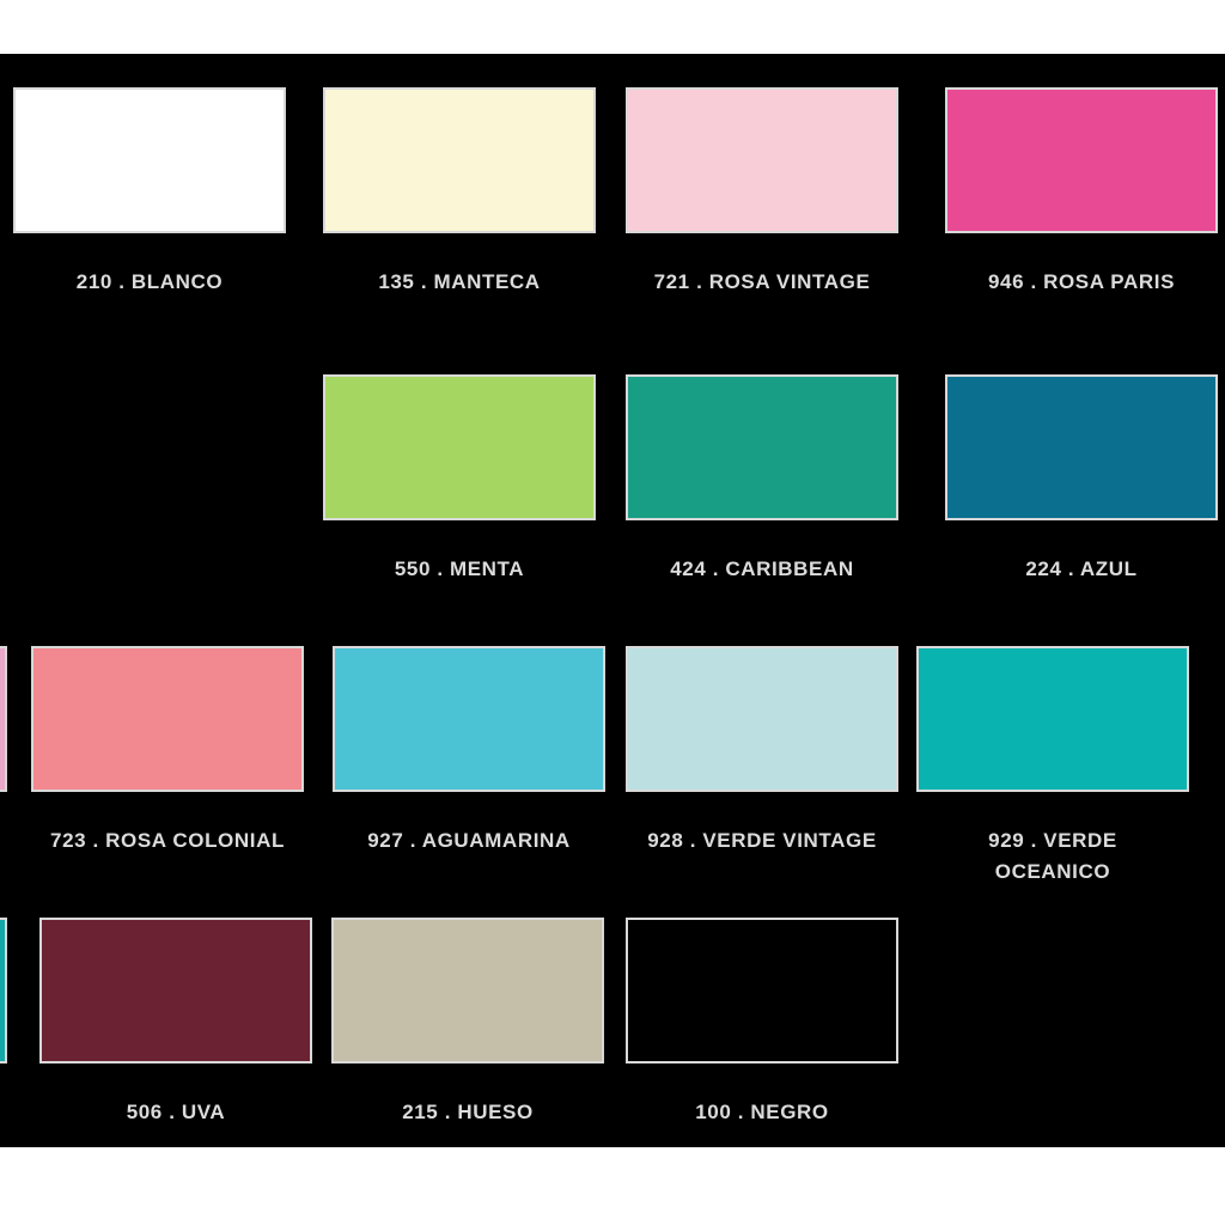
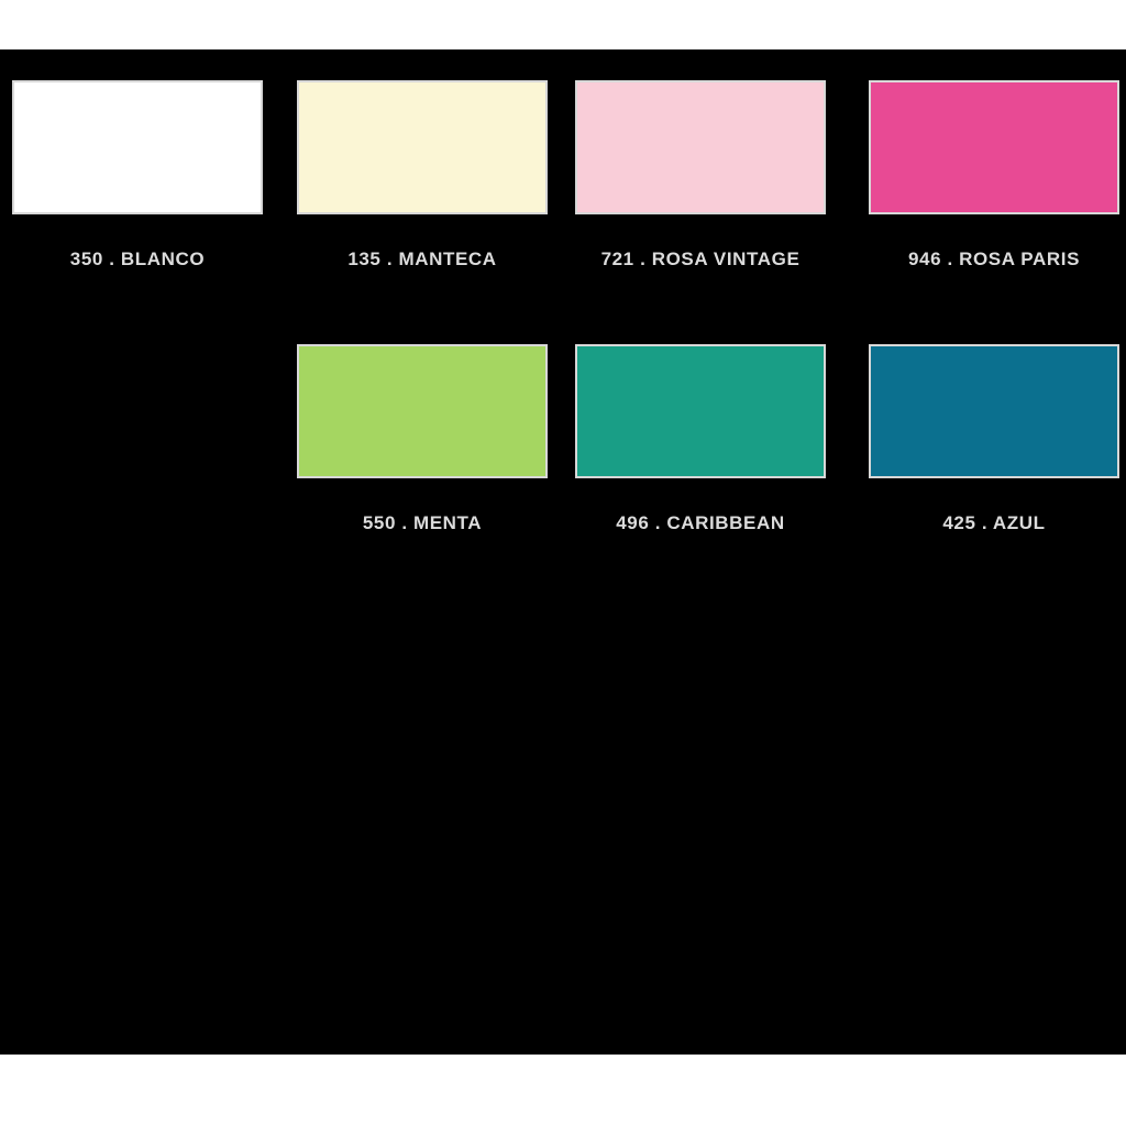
- 210 . BLANCO
+ 350 . BLANCO
  135 . MANTECA
  721 . ROSA VINTAGE
  946 . ROSA PARIS
  550 . MENTA
- 424 . CARIBBEAN
+ 496 . CARIBBEAN
- 224 . AZUL
+ 425 . AZUL
- 723 . ROSA COLONIAL
- 927 . AGUAMARINA
- 928 . VERDE VINTAGE
- 929 . VERDE
- OCEANICO
- 506 . UVA
- 215 . HUESO
- 100 . NEGRO
